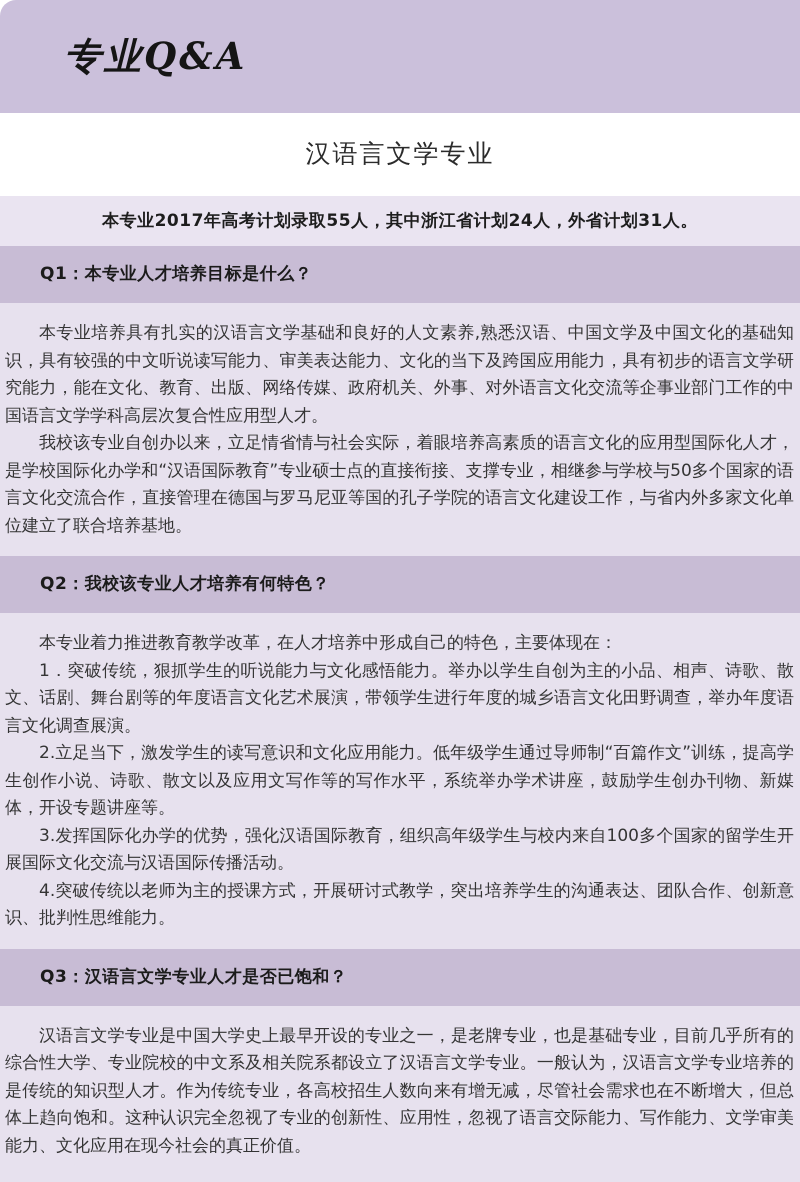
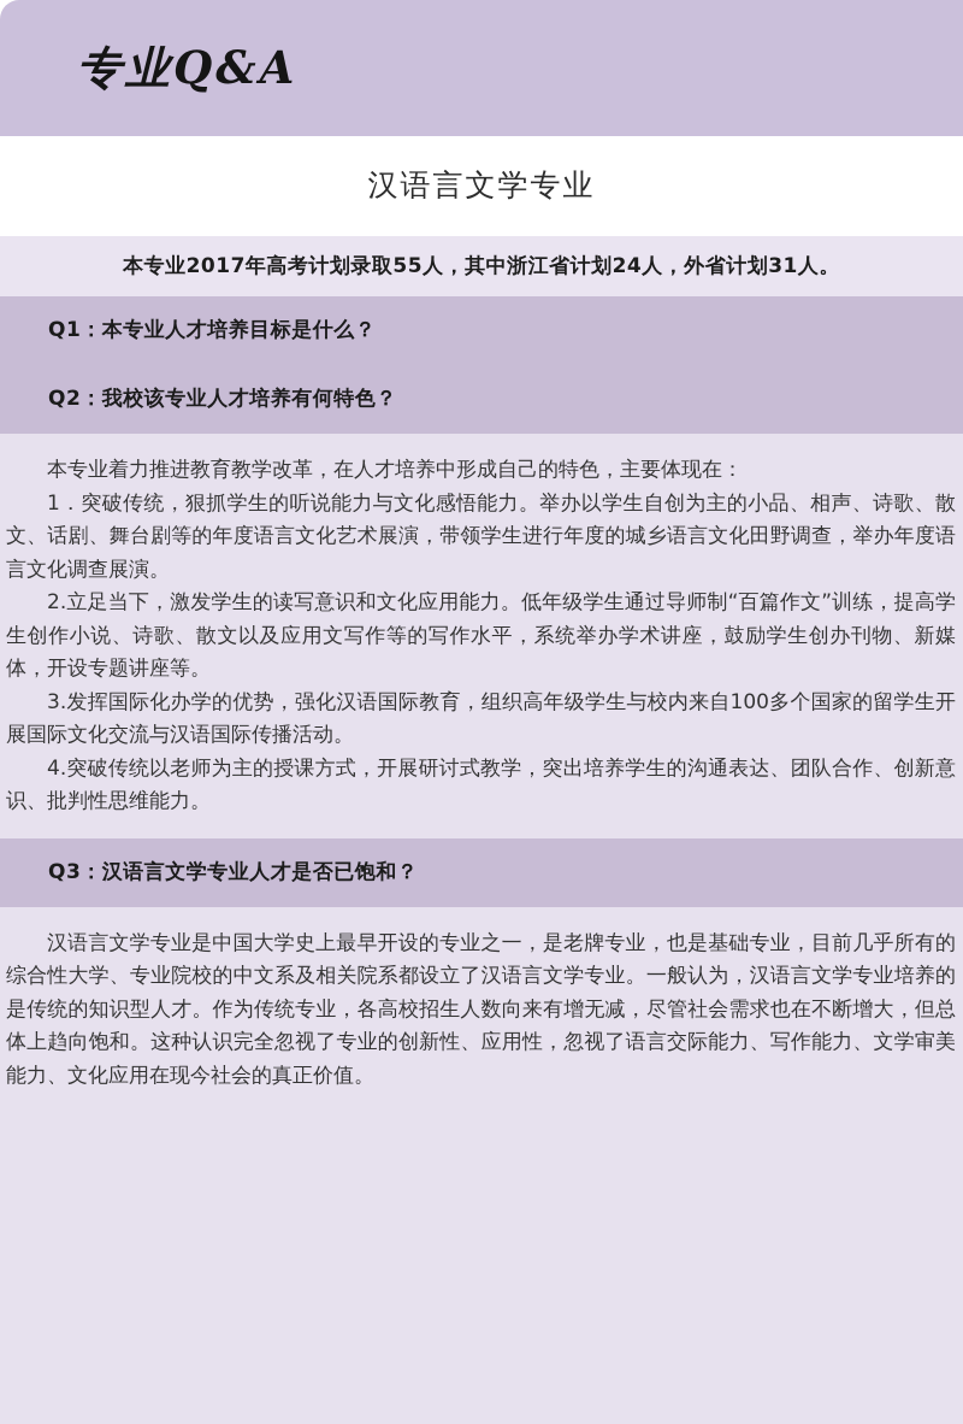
  专业Q&A
  汉语言文学专业
  本专业2017年高考计划录取55人，其中浙江省计划24人，外省计划31人。
  Q1：本专业人才培养目标是什么？
- 本专业培养具有扎实的汉语言文学基础和良好的人文素养,熟悉汉语、中国文学及中国文化的基础知识，具有较强的中文听说读写能力、审美表达能力、文化的当下及跨国应用能力，具有初步的语言文学研究能力，能在文化、教育、出版、网络传媒、政府机关、外事、对外语言文化交流等企事业部门工作的中国语言文学学科高层次复合性应用型人才。
- 我校该专业自创办以来，立足情省情与社会实际，着眼培养高素质的语言文化的应用型国际化人才，是学校国际化办学和“汉语国际教育”专业硕士点的直接衔接、支撑专业，相继参与学校与50多个国家的语言文化交流合作，直接管理在德国与罗马尼亚等国的孔子学院的语言文化建设工作，与省内外多家文化单位建立了联合培养基地。
  Q2：我校该专业人才培养有何特色？
  本专业着力推进教育教学改革，在人才培养中形成自己的特色，主要体现在：
  1．突破传统，狠抓学生的听说能力与文化感悟能力。举办以学生自创为主的小品、相声、诗歌、散文、话剧、舞台剧等的年度语言文化艺术展演，带领学生进行年度的城乡语言文化田野调查，举办年度语言文化调查展演。
  2.立足当下，激发学生的读写意识和文化应用能力。低年级学生通过导师制“百篇作文”训练，提高学生创作小说、诗歌、散文以及应用文写作等的写作水平，系统举办学术讲座，鼓励学生创办刊物、新媒体，开设专题讲座等。
  3.发挥国际化办学的优势，强化汉语国际教育，组织高年级学生与校内来自100多个国家的留学生开展国际文化交流与汉语国际传播活动。
  4.突破传统以老师为主的授课方式，开展研讨式教学，突出培养学生的沟通表达、团队合作、创新意识、批判性思维能力。
  Q3：汉语言文学专业人才是否已饱和？
  汉语言文学专业是中国大学史上最早开设的专业之一，是老牌专业，也是基础专业，目前几乎所有的综合性大学、专业院校的中文系及相关院系都设立了汉语言文学专业。一般认为，汉语言文学专业培养的是传统的知识型人才。作为传统专业，各高校招生人数向来有增无减，尽管社会需求也在不断增大，但总体上趋向饱和。这种认识完全忽视了专业的创新性、应用性，忽视了语言交际能力、写作能力、文学审美能力、文化应用在现今社会的真正价值。
